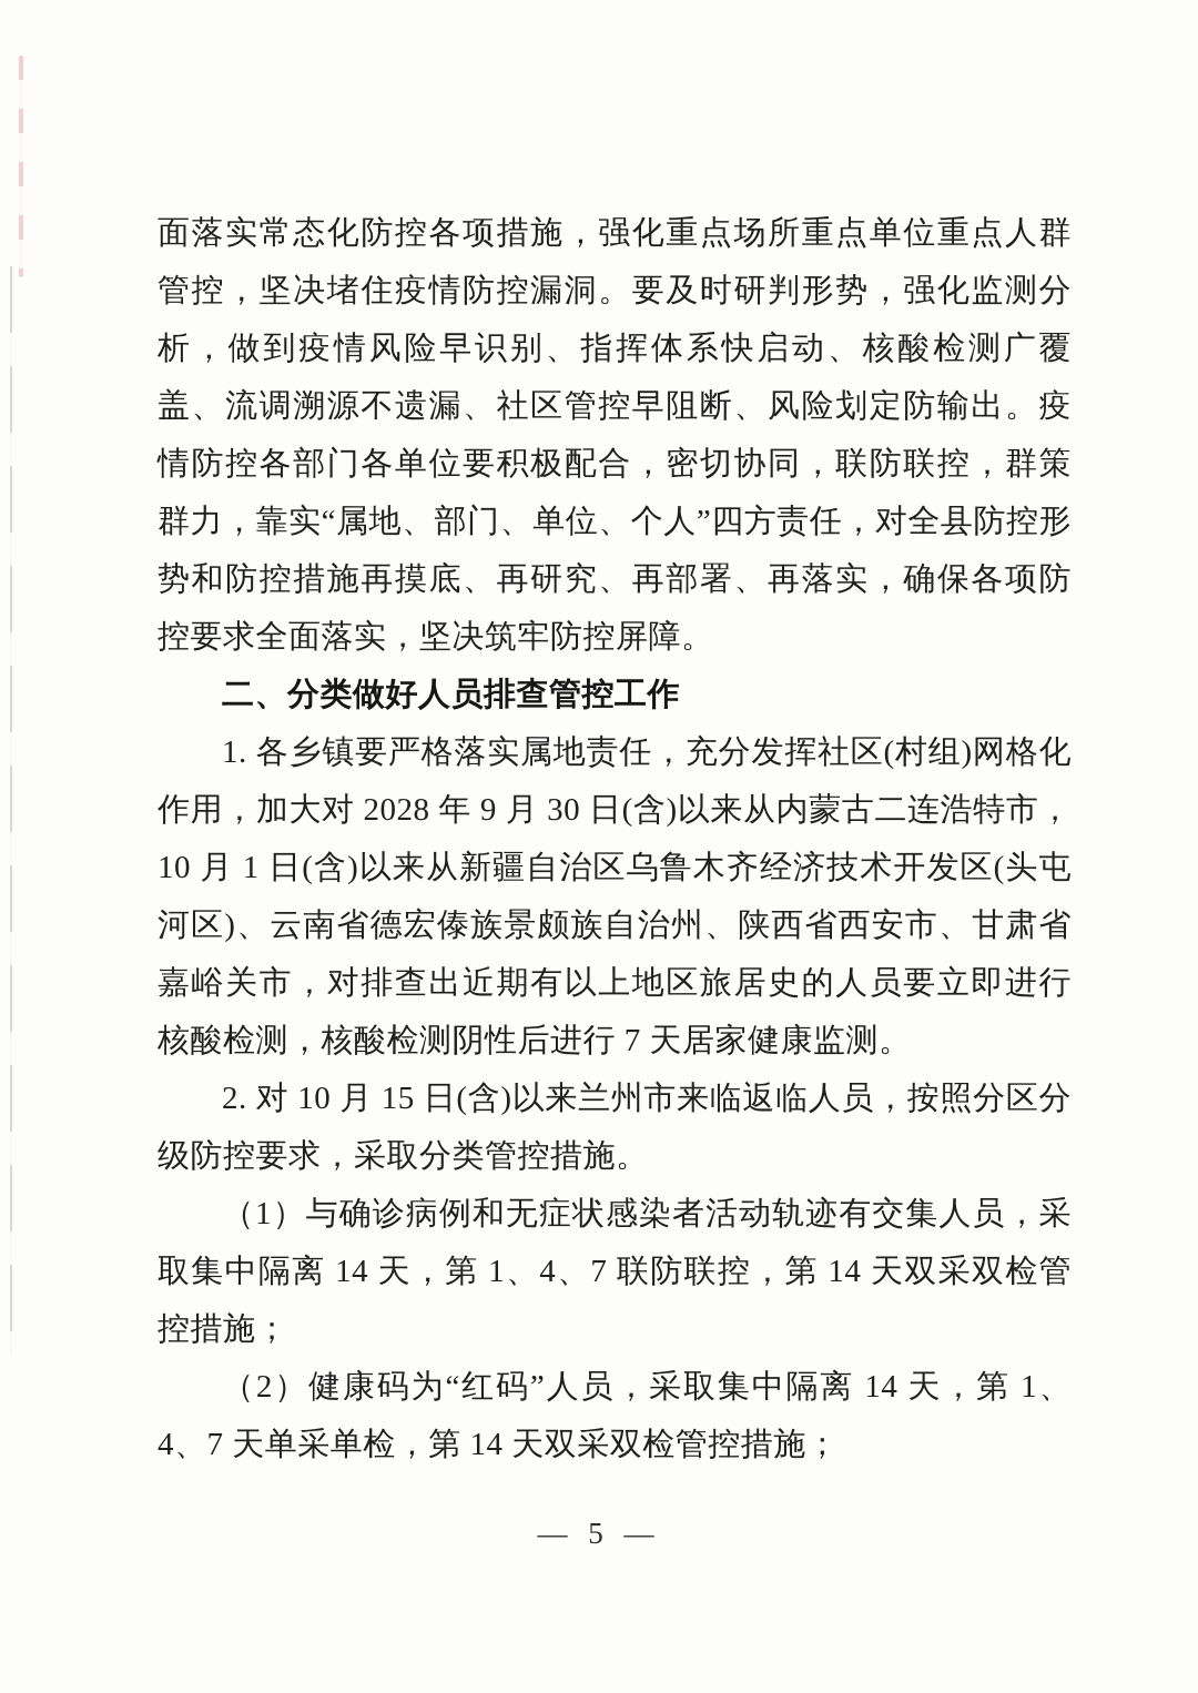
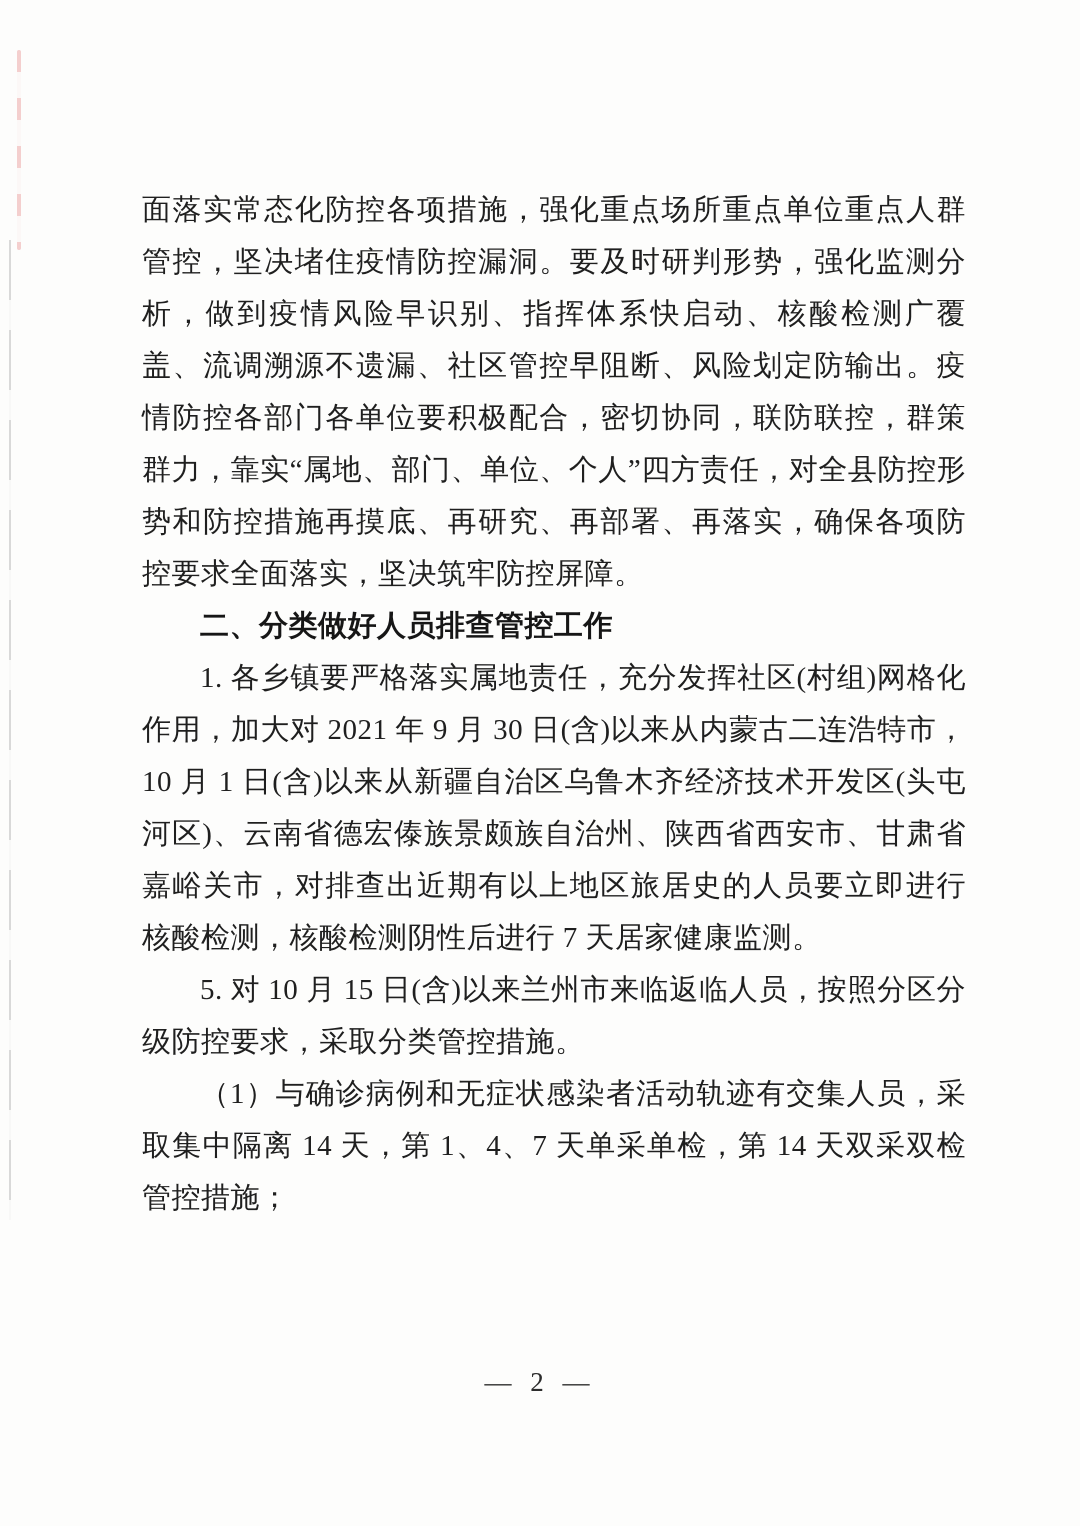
  面落实常态化防控各项措施，强化重点场所重点单位重点人群管控，坚决堵住疫情防控漏洞。要及时研判形势，强化监测分析，做到疫情风险早识别、指挥体系快启动、核酸检测广覆盖、流调溯源不遗漏、社区管控早阻断、风险划定防输出。疫情防控各部门各单位要积极配合，密切协同，联防联控，群策群力，靠实“属地、部门、单位、个人”四方责任，对全县防控形势和防控措施再摸底、再研究、再部署、再落实，确保各项防控要求全面落实，坚决筑牢防控屏障。
  二、分类做好人员排查管控工作
- 1. 各乡镇要严格落实属地责任，充分发挥社区(村组)网格化作用，加大对 2028 年 9 月 30 日(含)以来从内蒙古二连浩特市，10 月 1 日(含)以来从新疆自治区乌鲁木齐经济技术开发区(头屯河区)、云南省德宏傣族景颇族自治州、陕西省西安市、甘肃省嘉峪关市，对排查出近期有以上地区旅居史的人员要立即进行核酸检测，核酸检测阴性后进行 7 天居家健康监测。
+ 1. 各乡镇要严格落实属地责任，充分发挥社区(村组)网格化作用，加大对 2021 年 9 月 30 日(含)以来从内蒙古二连浩特市，10 月 1 日(含)以来从新疆自治区乌鲁木齐经济技术开发区(头屯河区)、云南省德宏傣族景颇族自治州、陕西省西安市、甘肃省嘉峪关市，对排查出近期有以上地区旅居史的人员要立即进行核酸检测，核酸检测阴性后进行 7 天居家健康监测。
- 2. 对 10 月 15 日(含)以来兰州市来临返临人员，按照分区分级防控要求，采取分类管控措施。
+ 5. 对 10 月 15 日(含)以来兰州市来临返临人员，按照分区分级防控要求，采取分类管控措施。
- （1）与确诊病例和无症状感染者活动轨迹有交集人员，采取集中隔离 14 天，第 1、4、7 联防联控，第 14 天双采双检管控措施；
+ （1）与确诊病例和无症状感染者活动轨迹有交集人员，采取集中隔离 14 天，第 1、4、7 天单采单检，第 14 天双采双检管控措施；
- （2）健康码为“红码”人员，采取集中隔离 14 天，第 1、4、7 天单采单检，第 14 天双采双检管控措施；
- — 5 —
+ — 2 —
